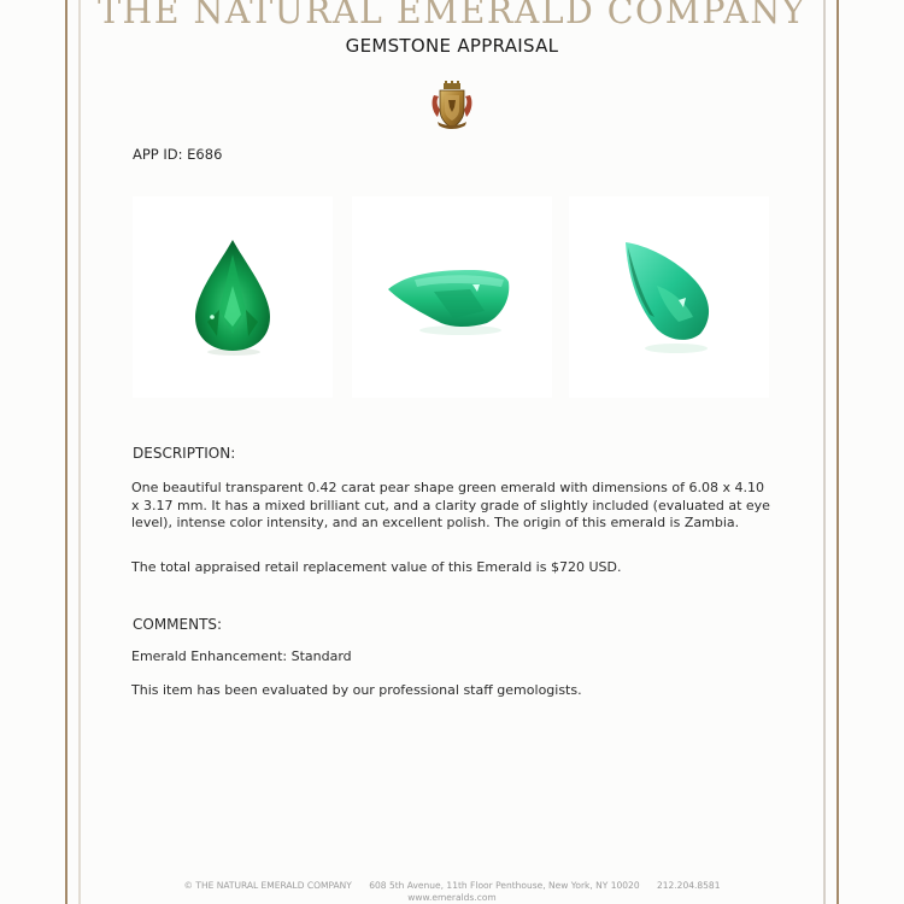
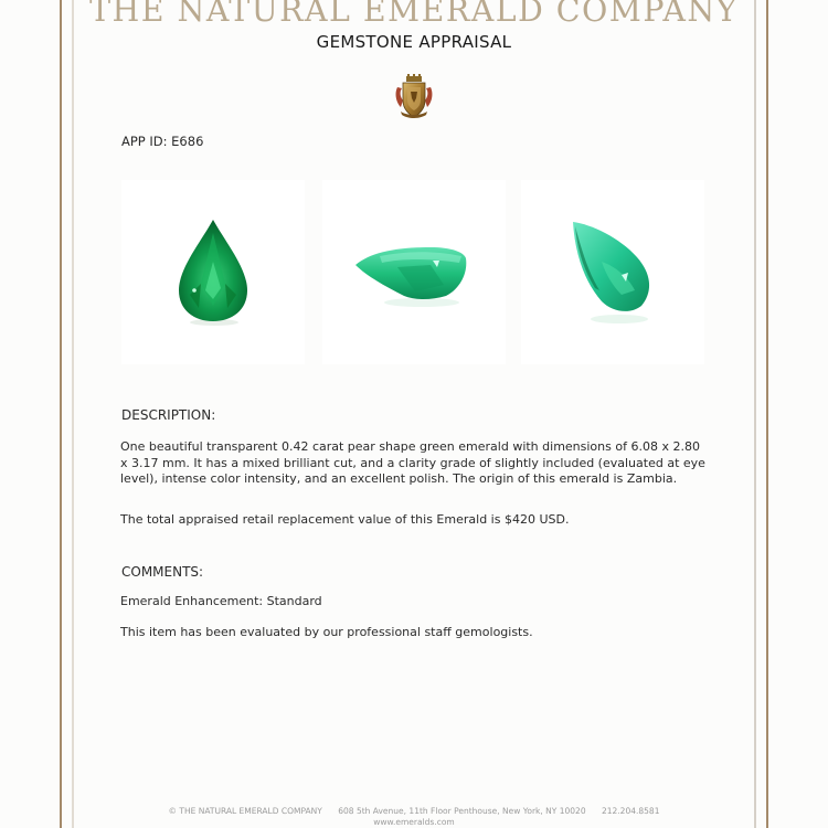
  THE NATURAL EMERALD COMPANY
  GEMSTONE APPRAISAL
  APP ID: E686
  DESCRIPTION:
- One beautiful transparent 0.42 carat pear shape green emerald with dimensions of 6.08 x 4.10 x 3.17 mm. It has a mixed brilliant cut, and a clarity grade of slightly included (evaluated at eye level), intense color intensity, and an excellent polish. The origin of this emerald is Zambia.
+ One beautiful transparent 0.42 carat pear shape green emerald with dimensions of 6.08 x 2.80 x 3.17 mm. It has a mixed brilliant cut, and a clarity grade of slightly included (evaluated at eye level), intense color intensity, and an excellent polish. The origin of this emerald is Zambia.
- The total appraised retail replacement value of this Emerald is $720 USD.
+ The total appraised retail replacement value of this Emerald is $420 USD.
  COMMENTS:
  Emerald Enhancement: Standard
  This item has been evaluated by our professional staff gemologists.
  © THE NATURAL EMERALD COMPANY 608 5th Avenue, 11th Floor Penthouse, New York, NY 10020 212.204.8581
  www.emeralds.com
